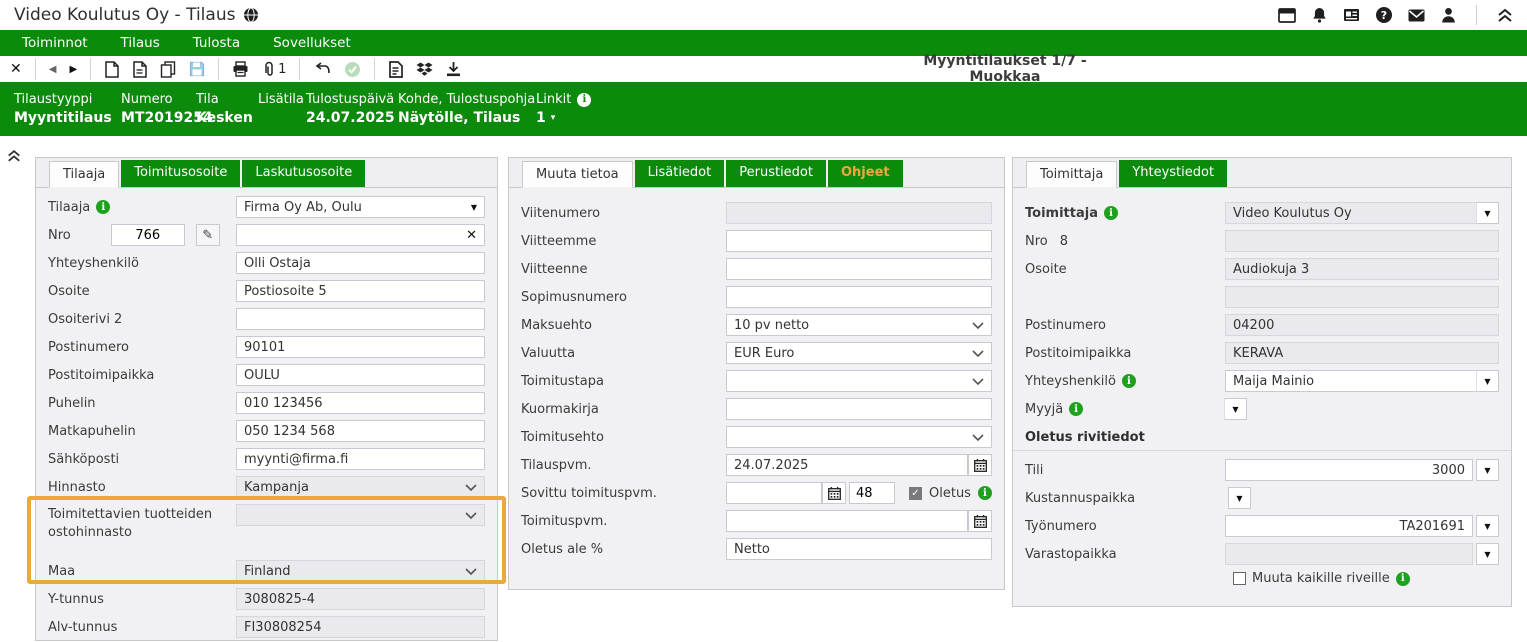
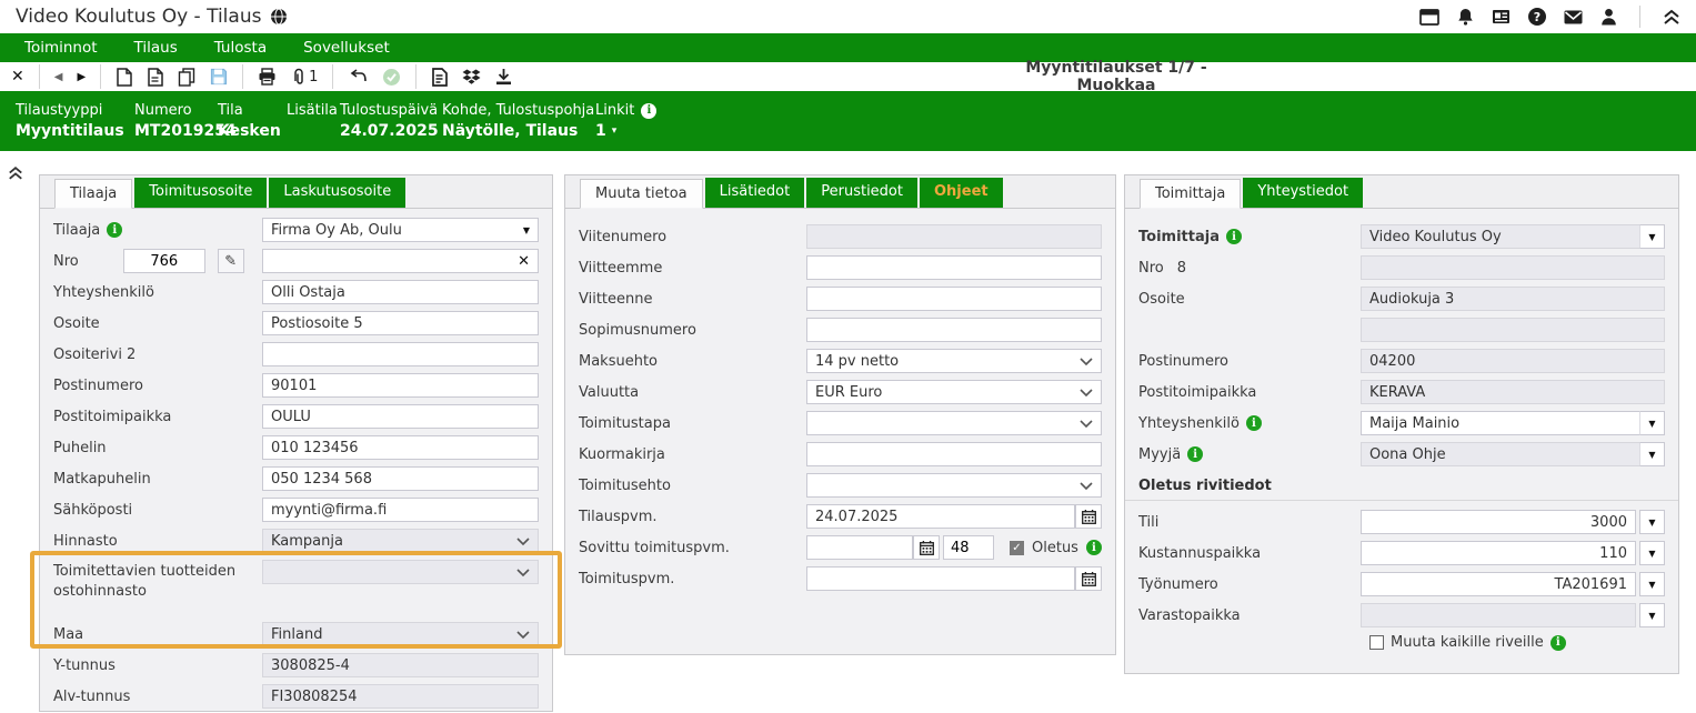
  Video Koulutus Oy - Tilaus
  ?
  Toiminnot
  Tilaus
  Tulosta
  Sovellukset
  ✕
  ◀
  ▶
  1
  Myyntitilaukset 1/7 - Muokkaa
  Tilaustyyppi
  Myyntitilaus
  Numero
  MT2019254
  Tila
  Kesken
  Lisätila
  Tulostuspäivä
  24.07.2025
  Kohde, Tulostuspohja
  Näytölle, Tilaus
  Linkit
  i
  1
  ▾
  Tilaaja
  Toimitusosoite
  Laskutusosoite
  Tilaaja
  i
  Firma Oy Ab, Oulu
  ▼
  Nro
  766
  ✎
  ✕
  Yhteyshenkilö
  Olli Ostaja
  Osoite
  Postiosoite 5
  Osoiterivi 2
  Postinumero
  90101
  Postitoimipaikka
  OULU
  Puhelin
  010 123456
  Matkapuhelin
  050 1234 568
  Sähköposti
  myynti@firma.fi
  Hinnasto
  Kampanja
  Toimitettavien tuotteiden ostohinnasto
  Maa
  Finland
  Y-tunnus
  3080825-4
  Alv-tunnus
  FI30808254
  Muuta tietoa
  Lisätiedot
  Perustiedot
  Ohjeet
  Viitenumero
  Viitteemme
  Viitteenne
  Sopimusnumero
  Maksuehto
- 10 pv netto
+ 14 pv netto
  Valuutta
  EUR Euro
  Toimitustapa
  Kuormakirja
  Toimitusehto
  Tilauspvm.
  24.07.2025
  Sovittu toimituspvm.
  48
  ✓
  Oletus
  i
  Toimituspvm.
- Oletus ale %
- Netto
  Toimittaja
  Yhteystiedot
  Toimittaja
  i
  Video Koulutus Oy
  ▼
  Nro
  8
  Osoite
  Audiokuja 3
  Postinumero
  04200
  Postitoimipaikka
  KERAVA
  Yhteyshenkilö
  i
  Maija Mainio
  ▼
  Myyjä
  i
+ Oona Ohje
  ▼
  Oletus rivitiedot
  Tili
  3000
  ▼
  Kustannuspaikka
+ 110
  ▼
  Työnumero
  TA201691
  ▼
  Varastopaikka
  ▼
  Muuta kaikille riveille
  i
